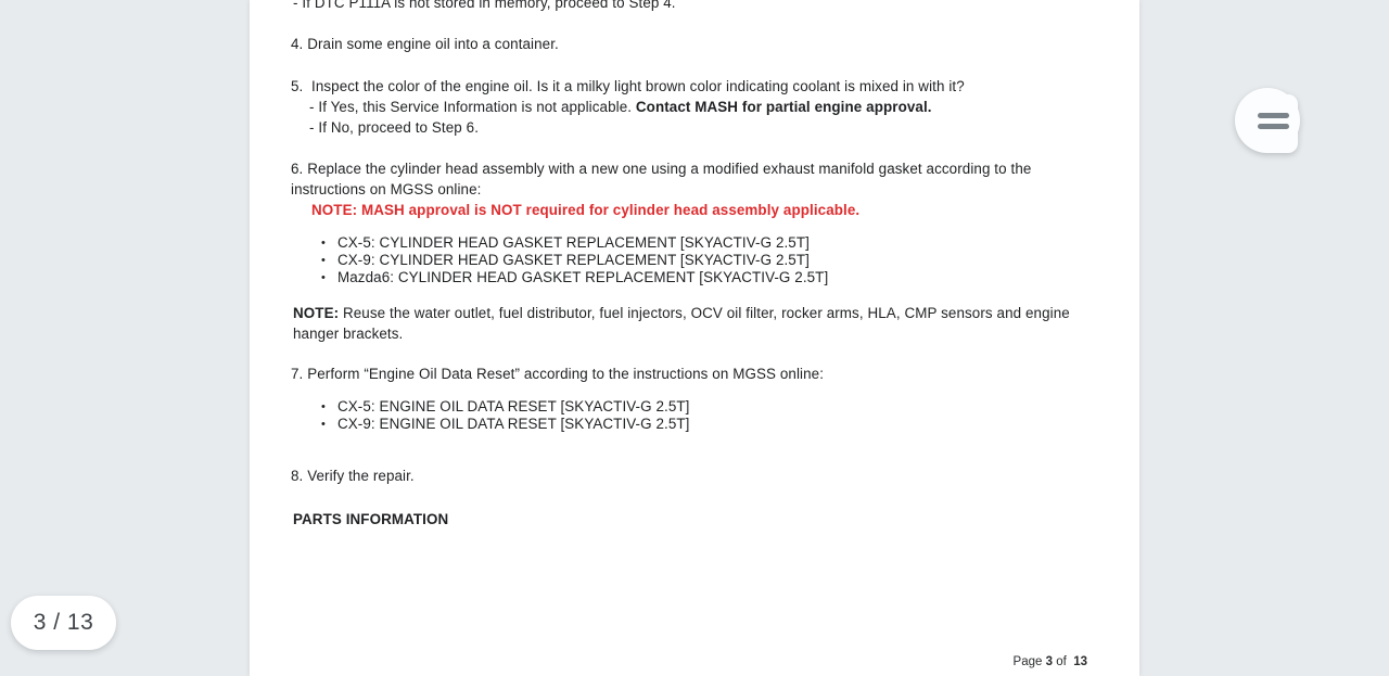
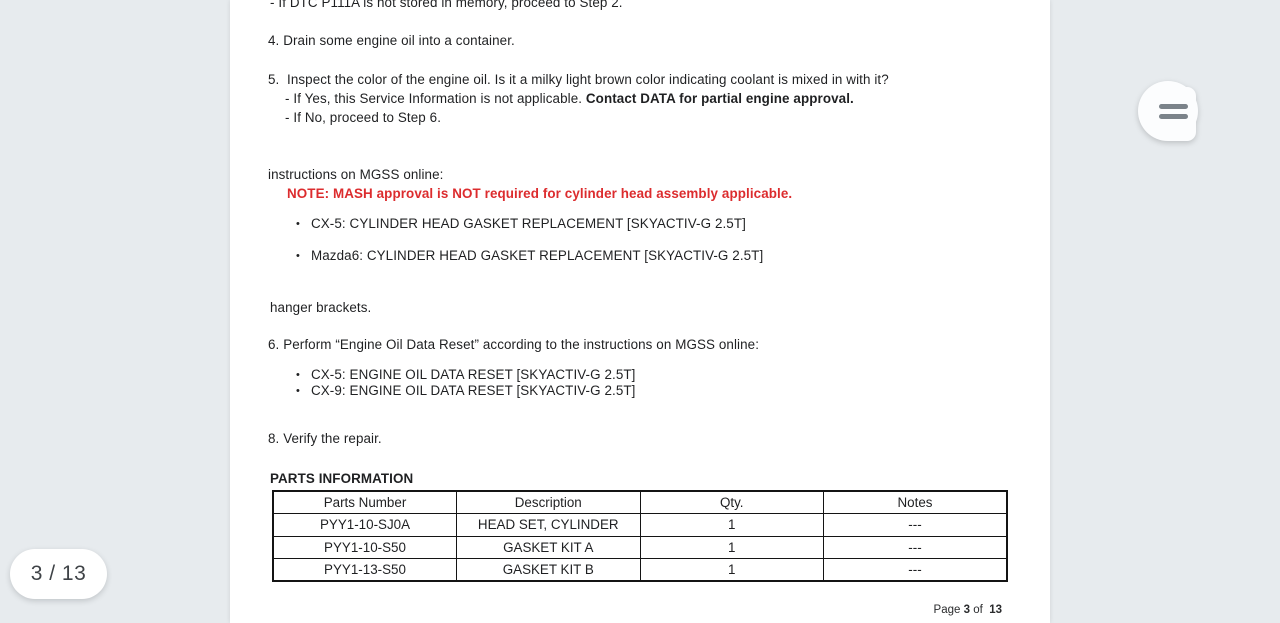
- - If DTC P111A is not stored in memory, proceed to Step 4.
+ - If DTC P111A is not stored in memory, proceed to Step 2.
  4. Drain some engine oil into a container.
  5. Inspect the color of the engine oil. Is it a milky light brown color indicating coolant is mixed in with it?
- - If Yes, this Service Information is not applicable. Contact MASH for partial engine approval.
+ - If Yes, this Service Information is not applicable. Contact DATA for partial engine approval.
  - If No, proceed to Step 6.
- 6. Replace the cylinder head assembly with a new one using a modified exhaust manifold gasket according to the
  instructions on MGSS online:
  NOTE: MASH approval is NOT required for cylinder head assembly applicable.
  • CX-5: CYLINDER HEAD GASKET REPLACEMENT [SKYACTIV-G 2.5T]
- • CX-9: CYLINDER HEAD GASKET REPLACEMENT [SKYACTIV-G 2.5T]
  • Mazda6: CYLINDER HEAD GASKET REPLACEMENT [SKYACTIV-G 2.5T]
- NOTE: Reuse the water outlet, fuel distributor, fuel injectors, OCV oil filter, rocker arms, HLA, CMP sensors and engine
  hanger brackets.
- 7. Perform “Engine Oil Data Reset” according to the instructions on MGSS online:
+ 6. Perform “Engine Oil Data Reset” according to the instructions on MGSS online:
  • CX-5: ENGINE OIL DATA RESET [SKYACTIV-G 2.5T]
  • CX-9: ENGINE OIL DATA RESET [SKYACTIV-G 2.5T]
  8. Verify the repair.
  PARTS INFORMATION
+ Parts Number	Description	Qty.	Notes
+ PYY1-10-SJ0A	HEAD SET, CYLINDER	1	---
+ PYY1-10-S50	GASKET KIT A	1	---
+ PYY1-13-S50	GASKET KIT B	1	---
  Page 3 of 13
  3 / 13
